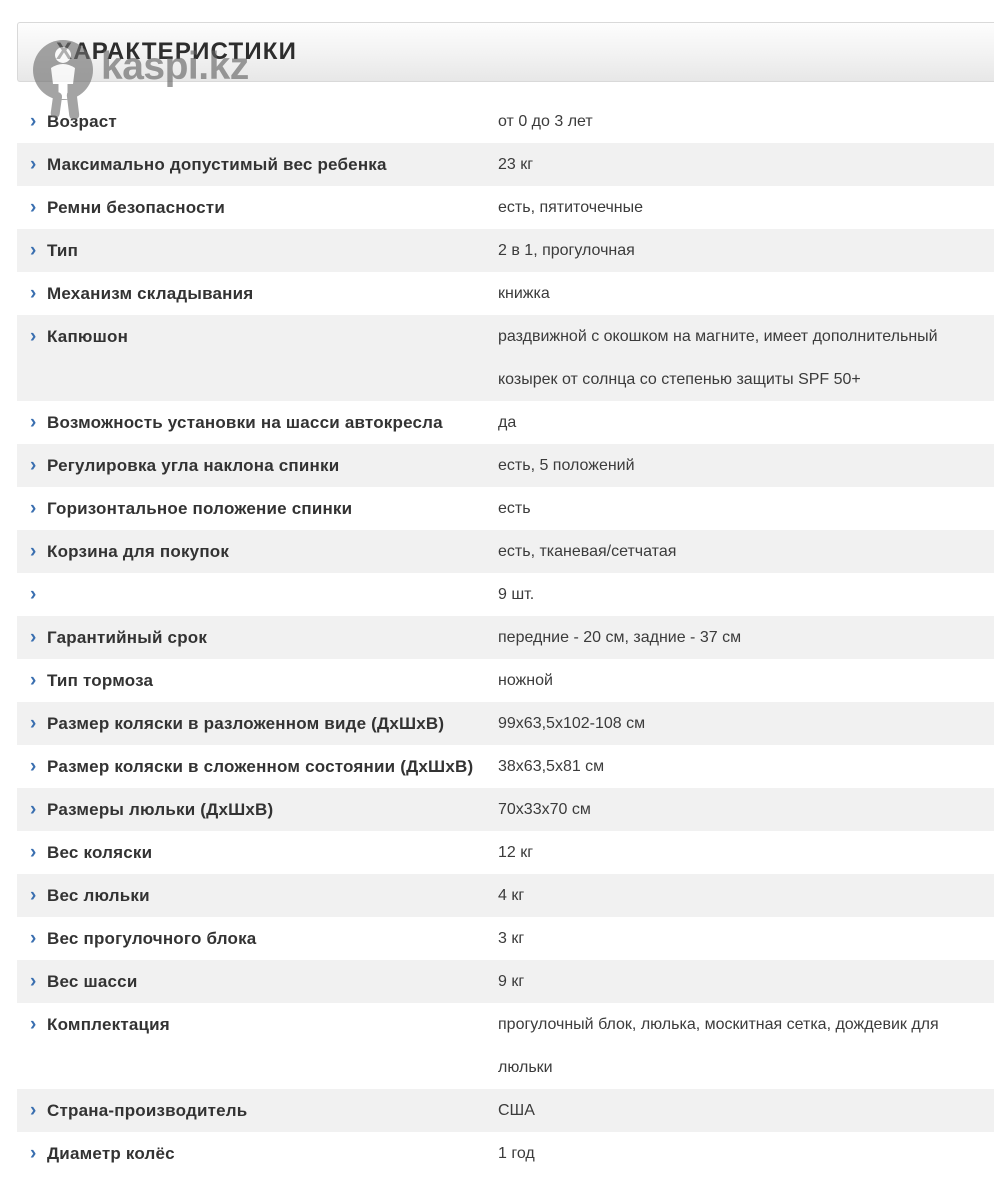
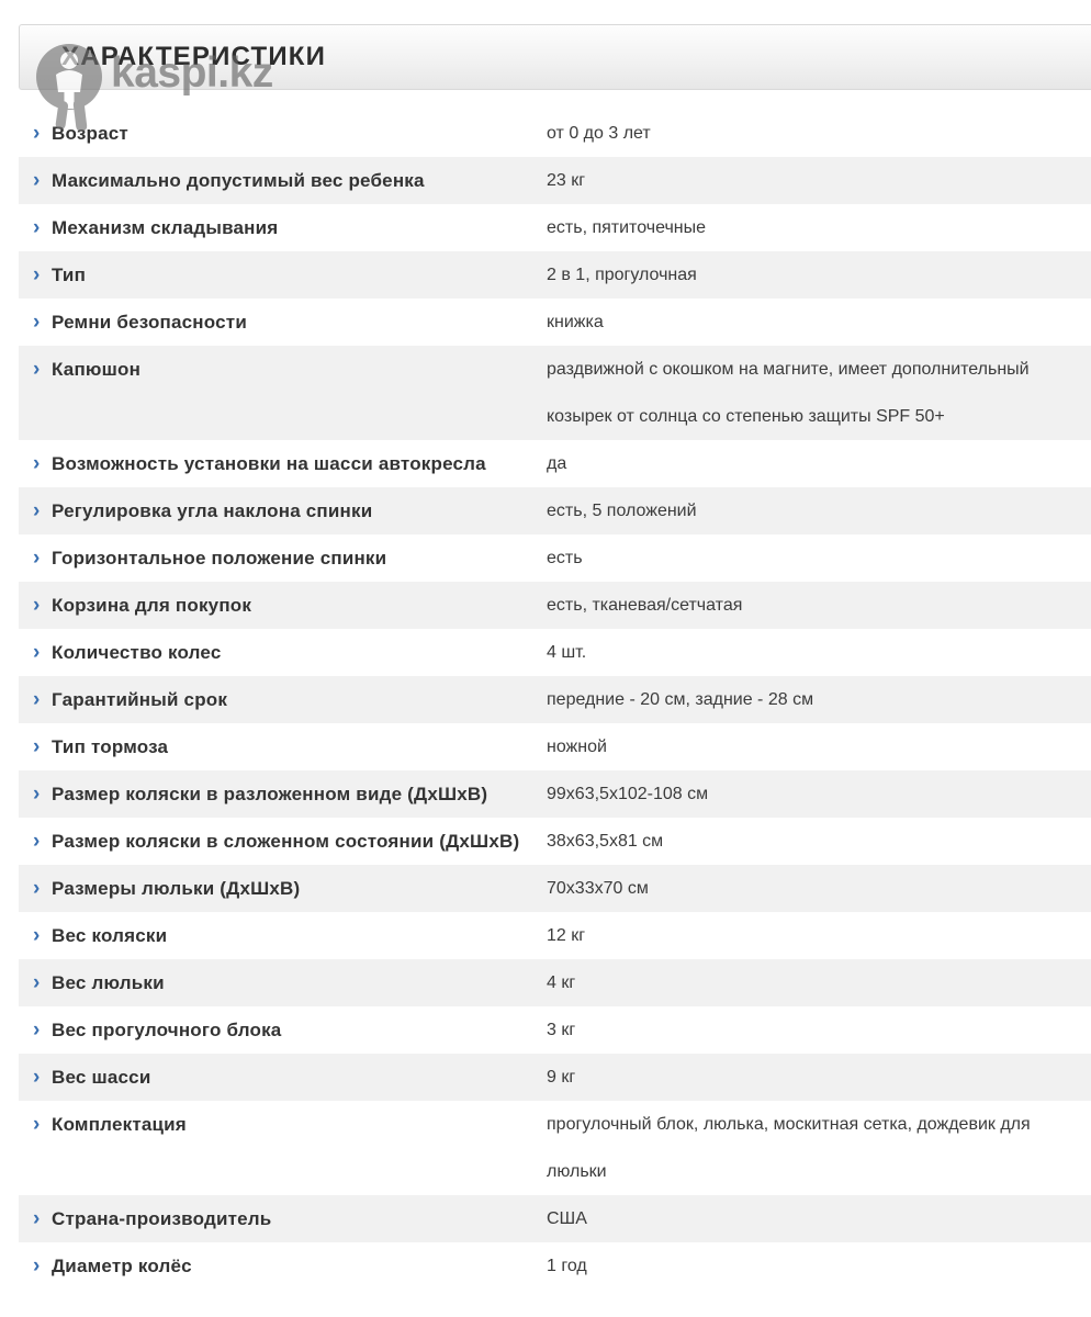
  ХАРАКТЕРИСТИКИ
  kaspi.kz
  ›
  Возраст
  от 0 до 3 лет
  ›
  Максимально допустимый вес ребенка
  23 кг
  ›
- Ремни безопасности
+ Механизм складывания
  есть, пятиточечные
  ›
  Тип
  2 в 1, прогулочная
  ›
- Механизм складывания
+ Ремни безопасности
  книжка
  ›
  Капюшон
  раздвижной с окошком на магните, имеет дополнительный козырек от солнца со степенью защиты SPF 50+
  ›
  Возможность установки на шасси автокресла
  да
  ›
  Регулировка угла наклона спинки
  есть, 5 положений
  ›
  Горизонтальное положение спинки
  есть
  ›
  Корзина для покупок
  есть, тканевая/сетчатая
  ›
+ Количество колес
- 9 шт.
+ 4 шт.
  ›
  Гарантийный срок
- передние - 20 см, задние - 37 см
+ передние - 20 см, задние - 28 см
  ›
  Тип тормоза
  ножной
  ›
  Размер коляски в разложенном виде (ДхШхВ)
  99х63,5х102-108 см
  ›
  Размер коляски в сложенном состоянии (ДхШхВ)
  38х63,5х81 см
  ›
  Размеры люльки (ДхШхВ)
  70х33х70 см
  ›
  Вес коляски
  12 кг
  ›
  Вес люльки
  4 кг
  ›
  Вес прогулочного блока
  3 кг
  ›
  Вес шасси
  9 кг
  ›
  Комплектация
  прогулочный блок, люлька, москитная сетка, дождевик для люльки
  ›
  Страна-производитель
  США
  ›
  Диаметр колёс
  1 год
